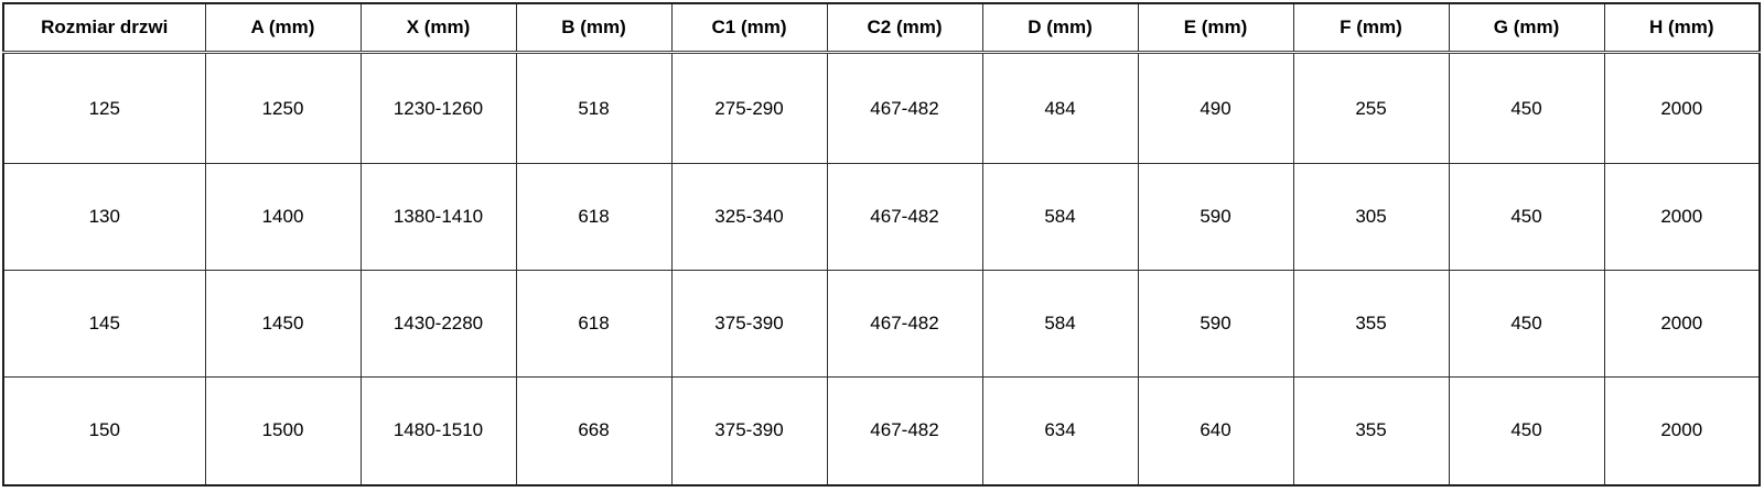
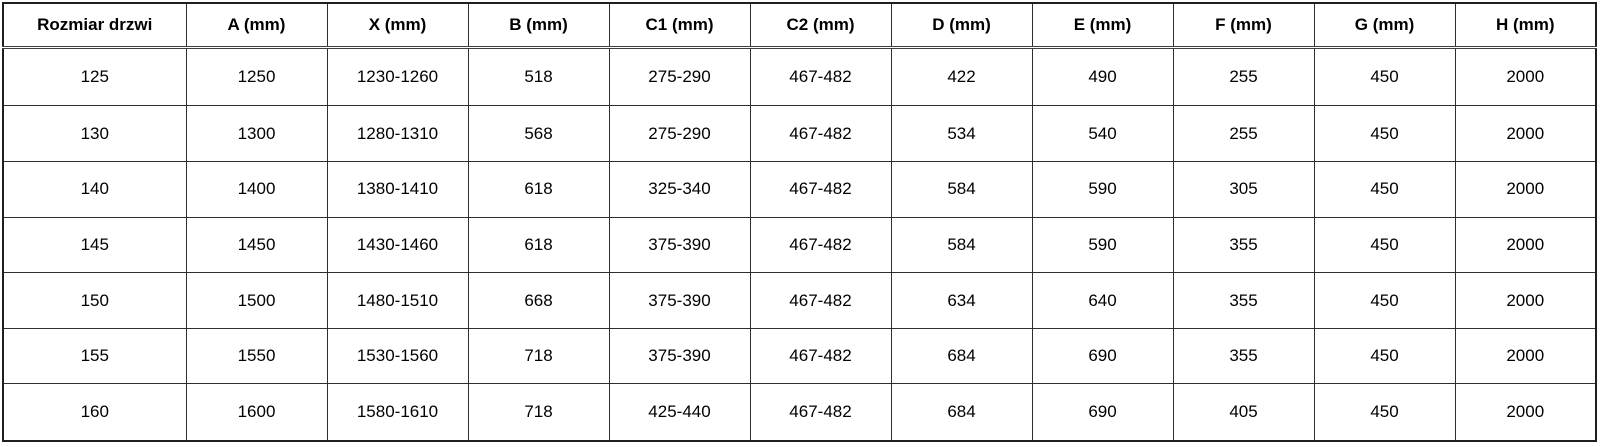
  Rozmiar drzwi	A (mm)	X (mm)	B (mm)	C1 (mm)	C2 (mm)	D (mm)	E (mm)	F (mm)	G (mm)	H (mm)
- 125	1250	1230-1260	518	275-290	467-482	484	490	255	450	2000
+ 125	1250	1230-1260	518	275-290	467-482	422	490	255	450	2000
+ 130	1300	1280-1310	568	275-290	467-482	534	540	255	450	2000
- 130	1400	1380-1410	618	325-340	467-482	584	590	305	450	2000
+ 140	1400	1380-1410	618	325-340	467-482	584	590	305	450	2000
- 145	1450	1430-2280	618	375-390	467-482	584	590	355	450	2000
+ 145	1450	1430-1460	618	375-390	467-482	584	590	355	450	2000
  150	1500	1480-1510	668	375-390	467-482	634	640	355	450	2000
+ 155	1550	1530-1560	718	375-390	467-482	684	690	355	450	2000
+ 160	1600	1580-1610	718	425-440	467-482	684	690	405	450	2000
